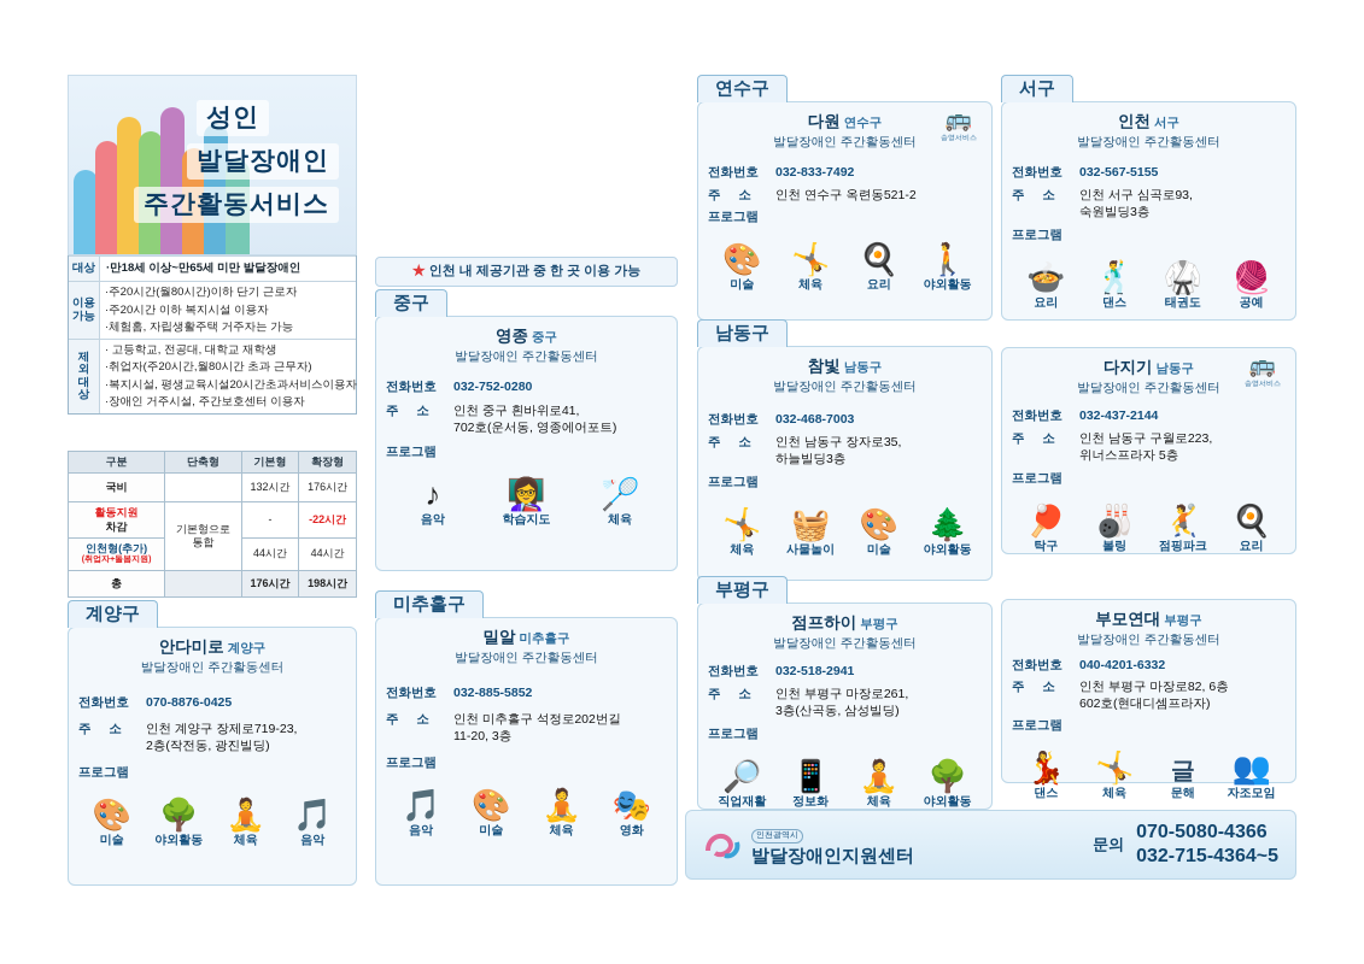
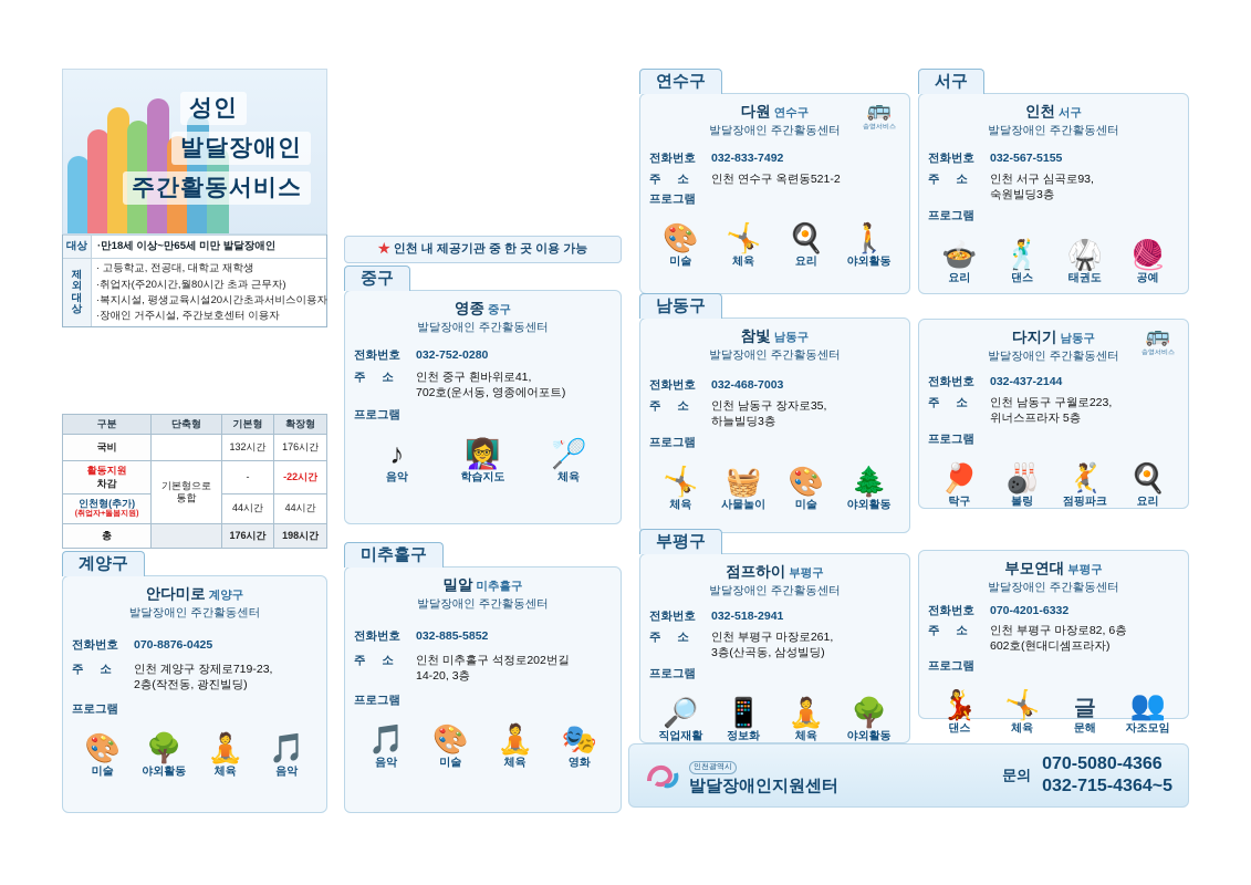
  성인
  발달장애인
  주간활동서비스
  대상
  ·만18세 이상~만65세 미만 발달장애인
- 이용
- 가능
- ·주20시간(월80시간)이하 단기 근로자
- ·주20시간 이하 복지시설 이용자
- ·체험홈, 자립생활주택 거주자는 가능
  제
  외
  대
  상
  · 고등학교, 전공대, 대학교 재학생
  ·취업자(주20시간,월80시간 초과 근무자)
  ·복지시설, 평생교육시설20시간초과서비스이용자
  ·장애인 거주시설, 주간보호센터 이용자
  구분	단축형	기본형	확장형
  국비		132시간	176시간
  활동지원 차감	기본형으로 통합	-	-22시간
  총		176시간	198시간
  ★ 인천 내 제공기관 중 한 곳 이용 가능
  중구
  영종 중구
  발달장애인 주간활동센터
  전화번호
  032-752-0280
  주 소
  인천 중구 흰바위로41,
  702호(운서동, 영종에어포트)
  프로그램
  ♪
  음악
  👩‍🏫
  학습지도
  🏸
  체육
  계양구
  안다미로 계양구
  발달장애인 주간활동센터
  전화번호
  070-8876-0425
  주 소
  인천 계양구 장제로719-23,
  2층(작전동, 광진빌딩)
  프로그램
  🎨
  미술
  🌳
  야외활동
  🧘
  체육
  🎵
  음악
  미추홀구
  밀알 미추홀구
  발달장애인 주간활동센터
  전화번호
  032-885-5852
  주 소
  인천 미추홀구 석정로202번길
- 11-20, 3층
+ 14-20, 3층
  프로그램
  🎵
  음악
  🎨
  미술
  🧘
  체육
  🎭
  영화
  연수구
  🚌
  다원 연수구
  발달장애인 주간활동센터
  전화번호
  032-833-7492
  주 소
  인천 연수구 옥련동521-2
  프로그램
  🎨
  미술
  🤸
  체육
  🍳
  요리
  🚶
  야외활동
  서구
  인천 서구
  발달장애인 주간활동센터
  전화번호
  032-567-5155
  주 소
  인천 서구 심곡로93,
  숙원빌딩3층
  프로그램
  🍲
  요리
  🕺
  댄스
  🥋
  태권도
  🧶
  공예
  남동구
  참빛 남동구
  발달장애인 주간활동센터
  전화번호
  032-468-7003
  주 소
  인천 남동구 장자로35,
  하늘빌딩3층
  프로그램
  🤸
  체육
  🧺
  사물놀이
  🎨
  미술
  🌲
  야외활동
  🚌
  다지기 남동구
  발달장애인 주간활동센터
  전화번호
  032-437-2144
  주 소
  인천 남동구 구월로223,
  위너스프라자 5층
  프로그램
  🏓
  탁구
  🎳
  볼링
  🤾
  점핑파크
  🍳
  요리
  부평구
  점프하이 부평구
  발달장애인 주간활동센터
  전화번호
  032-518-2941
  주 소
  인천 부평구 마장로261,
  3층(산곡동, 삼성빌딩)
  프로그램
  🔎
  직업재활
  📱
  정보화
  🧘
  체육
  🌳
  야외활동
  부모연대 부평구
  발달장애인 주간활동센터
  전화번호
- 040-4201-6332
+ 070-4201-6332
  주 소
  인천 부평구 마장로82, 6층
  602호(현대디셈프라자)
  프로그램
  💃
  댄스
  🤸
  체육
  글
  문해
  👥
  자조모임
  발달장애인지원센터
  문의
  070-5080-4366
  032-715-4364~5
